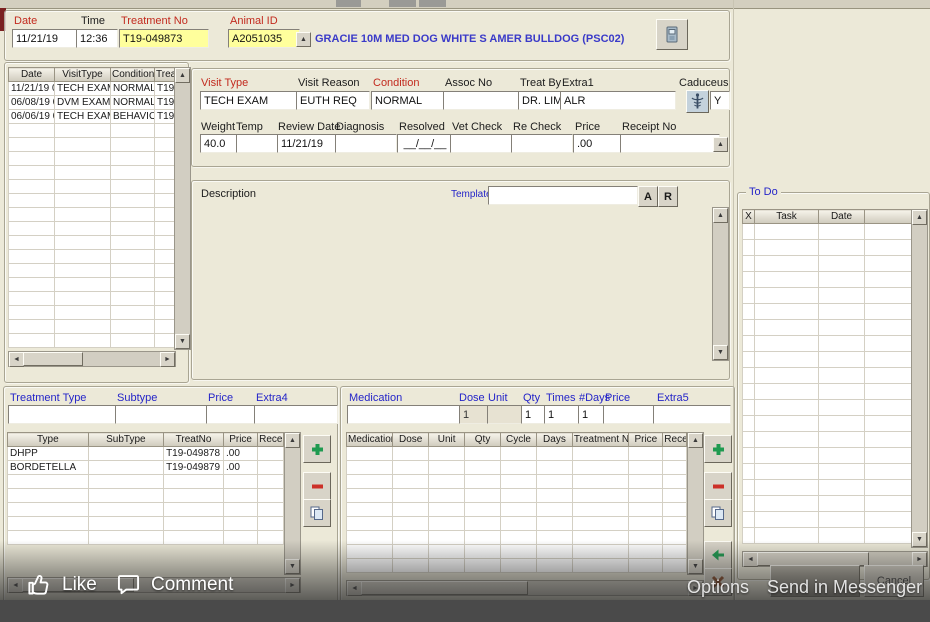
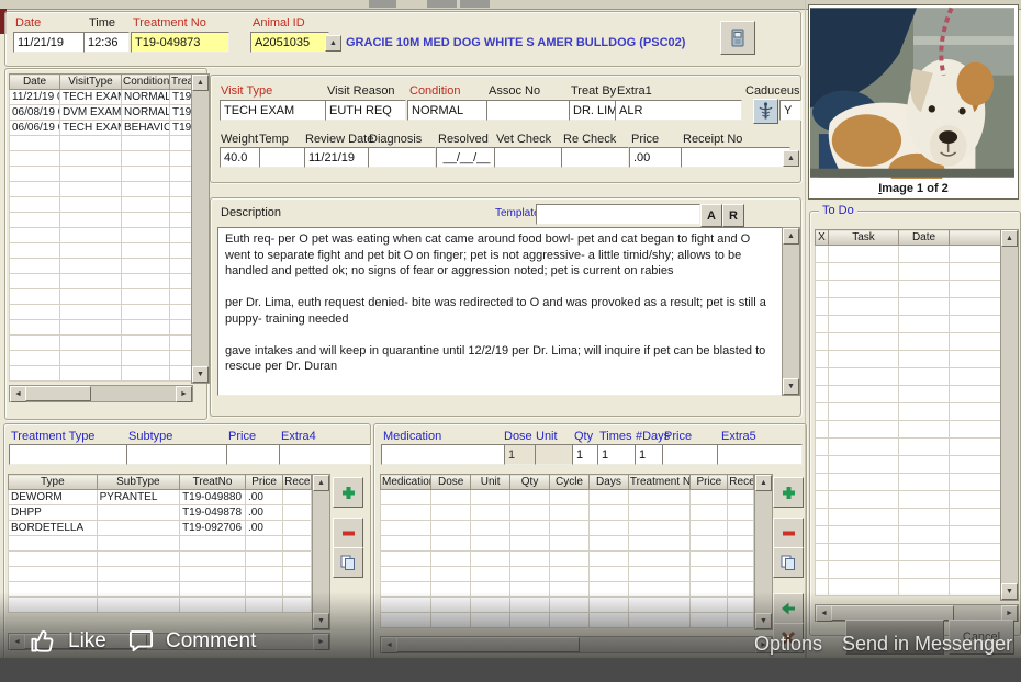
  Date
  11/21/19
  Time
  12:36
  Treatment No
  T19-049873
  Animal ID
  A2051035
  GRACIE 10M MED DOG WHITE S AMER BULLDOG (PSC02)
  Date	VisitType	Condition	Tre
  11/21/19	TECH EXA	NORMAL	T19
  06/08/19	DVM EXAM	NORMAL	T19
  06/06/19	TECH EXA	BEHAVIO	T19
  Visit Type
  TECH EXAM
  Visit Reason
  EUTH REQ
  Condition
  NORMAL
  Assoc No
  Treat By
  DR. LIM
  Extra1
  ALR
  Caduceus
  Y
  Weight
  40.0
  Temp
  Review Date
  11/21/19
  Diagnosis
  Resolved
  __/__/__
  Vet Check
  Re Check
  Price
  .00
  Receipt No
  Description
  Templat
  A
  R
+ Euth req- per O pet was eating when cat came around food bowl- pet and cat began to fight and O went to separate fight and pet bit O on finger; pet is not aggressive- a little timid/shy; allows to be handled and petted ok; no signs of fear or aggression noted; pet is current on rabies
+ per Dr. Lima, euth request denied- bite was redirected to O and was provoked as a result; pet is still a puppy- training needed
+ gave intakes and will keep in quarantine until 12/2/19 per Dr. Lima; will inquire if pet can be blasted to rescue per Dr. Duran
  Treatment Type
  Subtype
  Price
  Extra4
  Type	SubType	TreatNo	Price	Rece
+ DEWORM	PYRANTEL	T19-049880	.00
  DHPP		T19-049878	.00
- BORDETELLA		T19-049879	.00
+ BORDETELLA		T19-092706	.00
  Medication
  Dose
  1
  Unit
  Qty
  1
  Times
  1
  #Days
  1
  Price
  Extra5
  Medicatio	Dose	Unit	Qty	Cycle	Days	Treatment N	Price	Rece
+ Image 1 of 2
  To Do
  X	Task	Date
  Like
  Comment
  Options
  Send in Messenger
